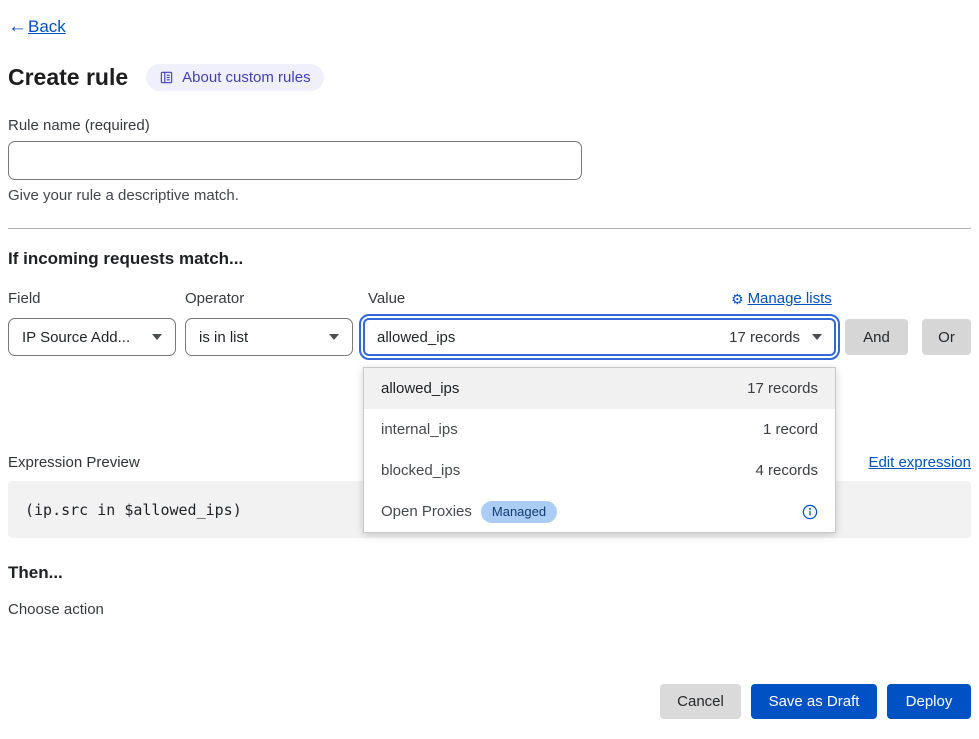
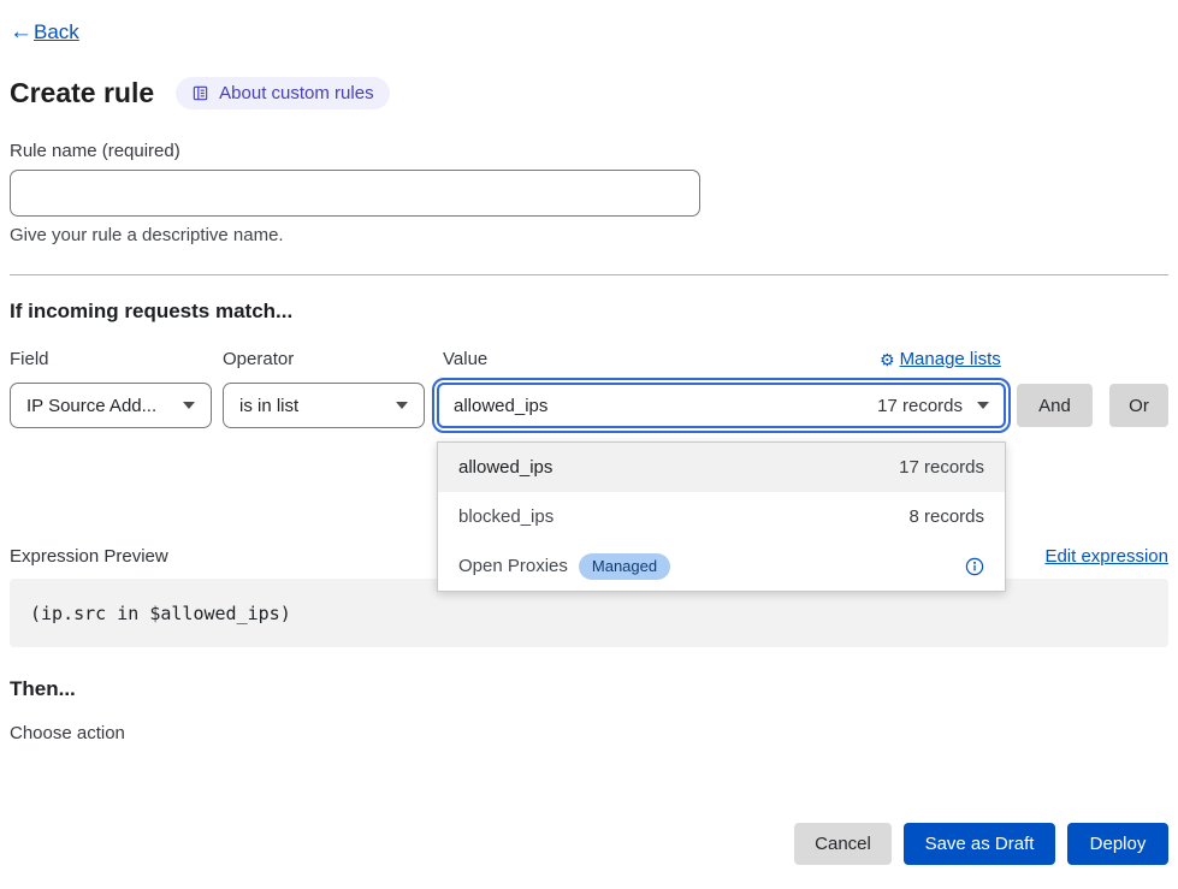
  ←
  Back
  Create rule
  About custom rules
  Rule name (required)
- Give your rule a descriptive match.
+ Give your rule a descriptive name.
  If incoming requests match...
  Field
  Operator
  Value
  ⚙
  Manage lists
  IP Source Add...
  is in list
  allowed_ips
  17 records
  And
  Or
  allowed_ips
  17 records
- internal_ips
- 1 record
  blocked_ips
- 4 records
+ 8 records
  Open Proxies
  Managed
  Expression Preview
  Edit expression
  (ip.src in $allowed_ips)
  Then...
  Choose action
  Cancel
  Save as Draft
  Deploy
